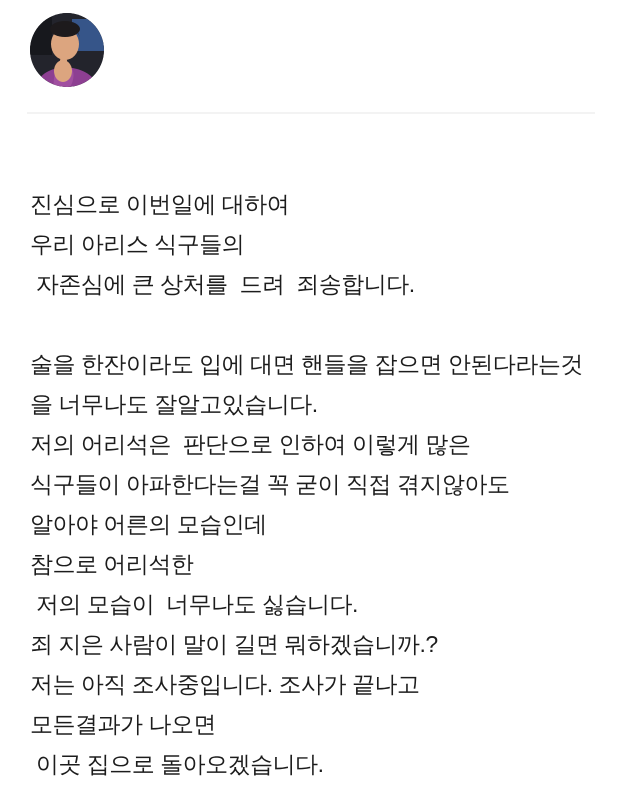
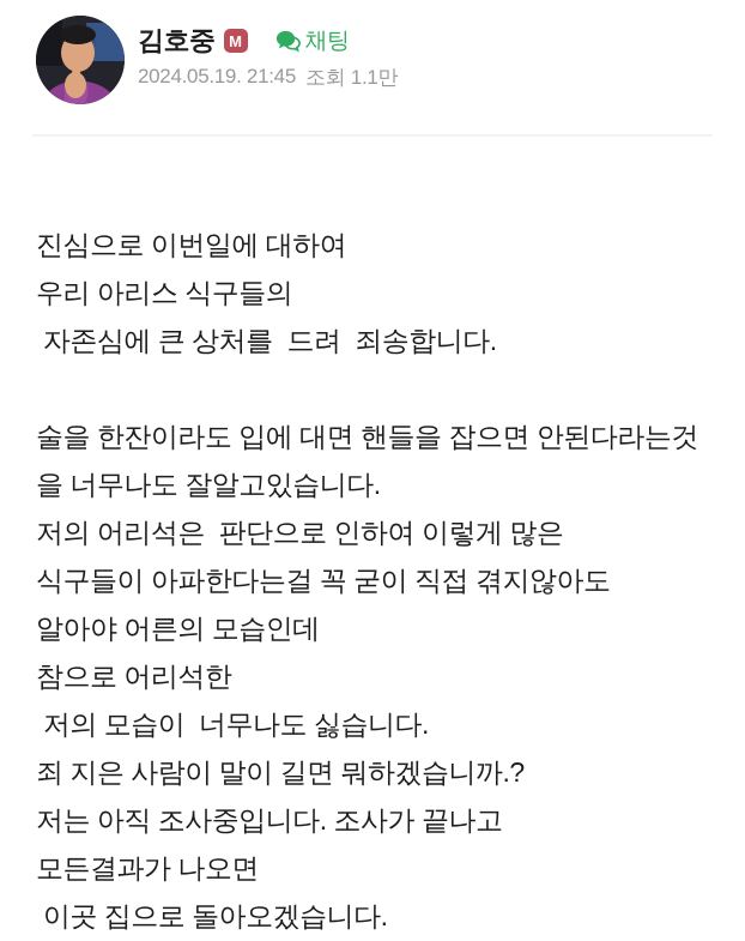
+ 김호중
+ M
+ 채팅
+ 2024.05.19. 21:45
+ 조회 1.1만
  진심으로 이번일에 대하여
  우리 아리스 식구들의
  자존심에 큰 상처를 드려 죄송합니다.
  술을 한잔이라도 입에 대면 핸들을 잡으면 안된다라는것
  을 너무나도 잘알고있습니다.
  저의 어리석은 판단으로 인하여 이렇게 많은
  식구들이 아파한다는걸 꼭 굳이 직접 겪지않아도
  알아야 어른의 모습인데
  참으로 어리석한
  저의 모습이 너무나도 싫습니다.
  죄 지은 사람이 말이 길면 뭐하겠습니까.?
  저는 아직 조사중입니다. 조사가 끝나고
  모든결과가 나오면
  이곳 집으로 돌아오겠습니다.
